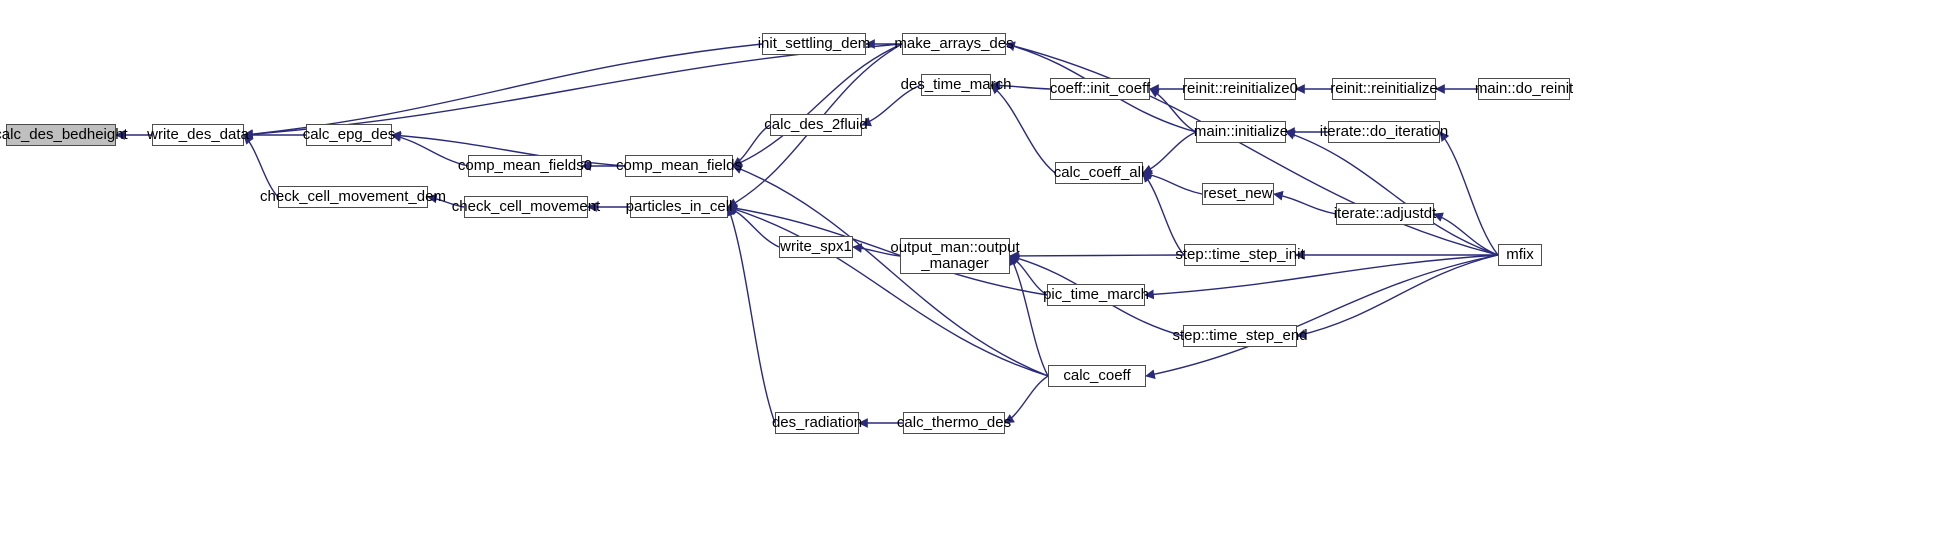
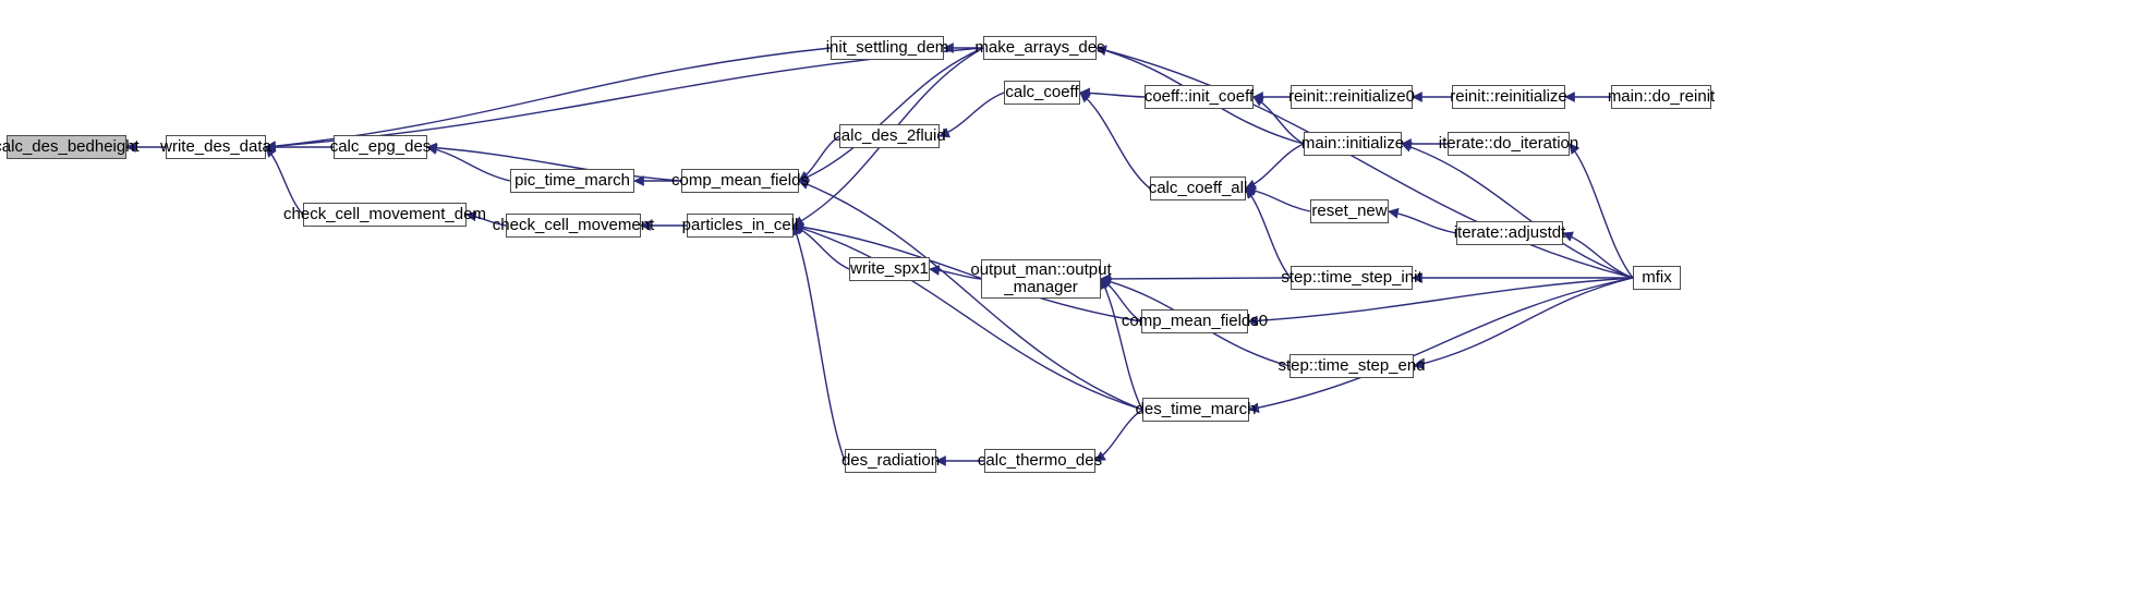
  alc_des_bedheight
  write_des_data
  calc_epg_des
- comp_mean_fields0
+ pic_time_march
  comp_mean_fields
  check_cell_movement_dem
  check_cell_movement
  particles_in_cell
  init_settling_dem
  make_arrays_des
- des_time_march
+ calc_coeff
  calc_des_2fluid
  coeff::init_coeff
  reinit::reinitialize0
  reinit::reinitialize
  main::do_reinit
  main::initialize
  iterate::do_iteration
  calc_coeff_all
  reset_new
  iterate::adjustdt
  write_spx1
  output_man::output
  _manager
  step::time_step_init
- pic_time_march
+ comp_mean_fields0
  step::time_step_end
- calc_coeff
+ des_time_march
  des_radiation
  calc_thermo_des
  mfix
